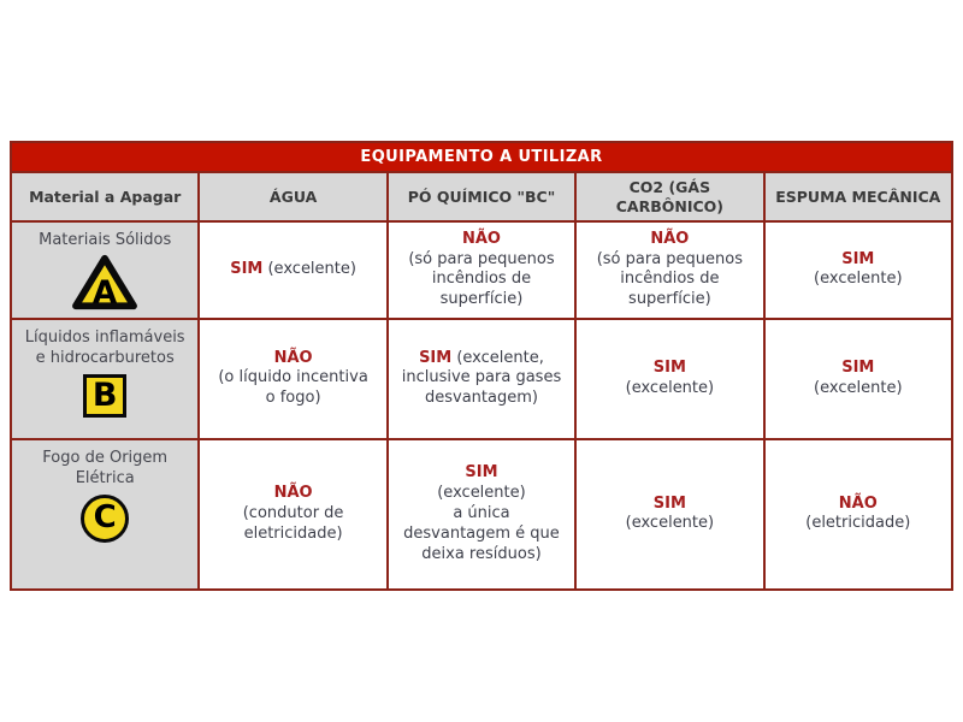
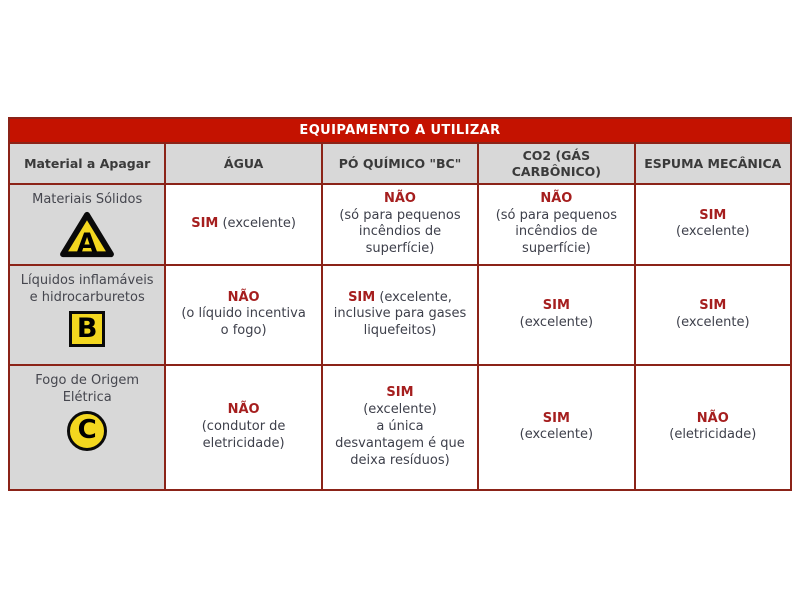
  EQUIPAMENTO A UTILIZAR
  Material a Apagar	ÁGUA	PÓ QUÍMICO "BC"	CO2 (GÁS CARBÔNICO)	ESPUMA MECÂNICA
  Materiais Sólidos A	SIM (excelente)	NÃO (só para pequenos incêndios de superfície)	NÃO (só para pequenos incêndios de superfície)	SIM (excelente)
- Líquidos inflamáveis e hidrocarburetos B	NÃO (o líquido incentiva o fogo)	SIM (excelente, inclusive para gases desvantagem)	SIM (excelente)	SIM (excelente)
+ Líquidos inflamáveis e hidrocarburetos B	NÃO (o líquido incentiva o fogo)	SIM (excelente, inclusive para gases liquefeitos)	SIM (excelente)	SIM (excelente)
  Fogo de Origem Elétrica C	NÃO (condutor de eletricidade)	SIM (excelente) a única desvantagem é que deixa resíduos)	SIM (excelente)	NÃO (eletricidade)
